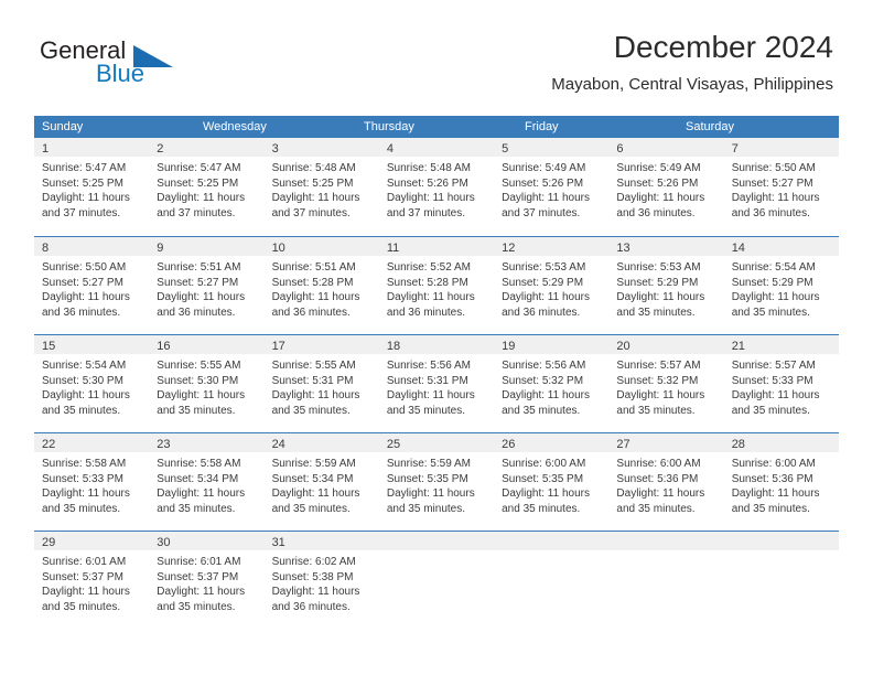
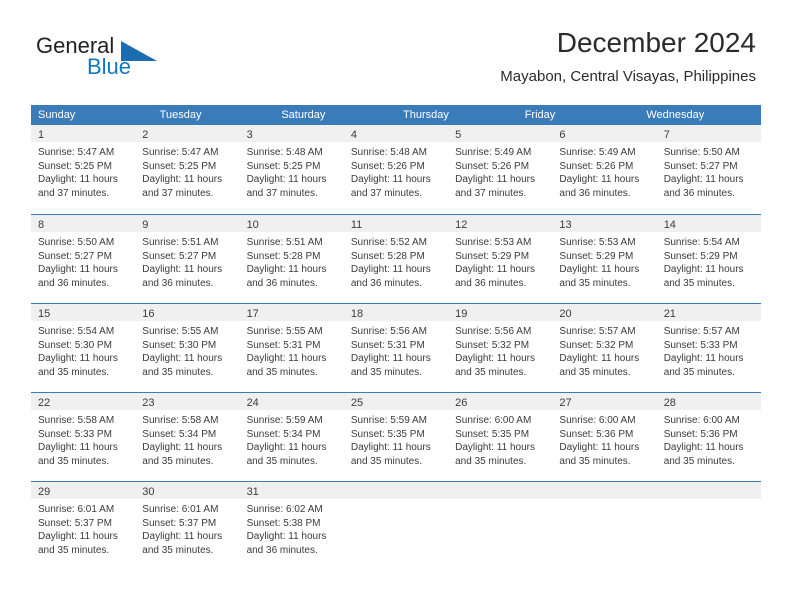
  General
  Blue
  December 2024
  Mayabon, Central Visayas, Philippines
  Sunday
+ Tuesday
- Wednesday
+ Saturday
  Thursday
  Friday
- Saturday
+ Wednesday
  1
  Sunrise: 5:47 AM
  Sunset: 5:25 PM
  Daylight: 11 hours
  and 37 minutes.
  2
  Sunrise: 5:47 AM
  Sunset: 5:25 PM
  Daylight: 11 hours
  and 37 minutes.
  3
  Sunrise: 5:48 AM
  Sunset: 5:25 PM
  Daylight: 11 hours
  and 37 minutes.
  4
  Sunrise: 5:48 AM
  Sunset: 5:26 PM
  Daylight: 11 hours
  and 37 minutes.
  5
  Sunrise: 5:49 AM
  Sunset: 5:26 PM
  Daylight: 11 hours
  and 37 minutes.
  6
  Sunrise: 5:49 AM
  Sunset: 5:26 PM
  Daylight: 11 hours
  and 36 minutes.
  7
  Sunrise: 5:50 AM
  Sunset: 5:27 PM
  Daylight: 11 hours
  and 36 minutes.
  8
  Sunrise: 5:50 AM
  Sunset: 5:27 PM
  Daylight: 11 hours
  and 36 minutes.
  9
  Sunrise: 5:51 AM
  Sunset: 5:27 PM
  Daylight: 11 hours
  and 36 minutes.
  10
  Sunrise: 5:51 AM
  Sunset: 5:28 PM
  Daylight: 11 hours
  and 36 minutes.
  11
  Sunrise: 5:52 AM
  Sunset: 5:28 PM
  Daylight: 11 hours
  and 36 minutes.
  12
  Sunrise: 5:53 AM
  Sunset: 5:29 PM
  Daylight: 11 hours
  and 36 minutes.
  13
  Sunrise: 5:53 AM
  Sunset: 5:29 PM
  Daylight: 11 hours
  and 35 minutes.
  14
  Sunrise: 5:54 AM
  Sunset: 5:29 PM
  Daylight: 11 hours
  and 35 minutes.
  15
  Sunrise: 5:54 AM
  Sunset: 5:30 PM
  Daylight: 11 hours
  and 35 minutes.
  16
  Sunrise: 5:55 AM
  Sunset: 5:30 PM
  Daylight: 11 hours
  and 35 minutes.
  17
  Sunrise: 5:55 AM
  Sunset: 5:31 PM
  Daylight: 11 hours
  and 35 minutes.
  18
  Sunrise: 5:56 AM
  Sunset: 5:31 PM
  Daylight: 11 hours
  and 35 minutes.
  19
  Sunrise: 5:56 AM
  Sunset: 5:32 PM
  Daylight: 11 hours
  and 35 minutes.
  20
  Sunrise: 5:57 AM
  Sunset: 5:32 PM
  Daylight: 11 hours
  and 35 minutes.
  21
  Sunrise: 5:57 AM
  Sunset: 5:33 PM
  Daylight: 11 hours
  and 35 minutes.
  22
  Sunrise: 5:58 AM
  Sunset: 5:33 PM
  Daylight: 11 hours
  and 35 minutes.
  23
  Sunrise: 5:58 AM
  Sunset: 5:34 PM
  Daylight: 11 hours
  and 35 minutes.
  24
  Sunrise: 5:59 AM
  Sunset: 5:34 PM
  Daylight: 11 hours
  and 35 minutes.
  25
  Sunrise: 5:59 AM
  Sunset: 5:35 PM
  Daylight: 11 hours
  and 35 minutes.
  26
  Sunrise: 6:00 AM
  Sunset: 5:35 PM
  Daylight: 11 hours
  and 35 minutes.
  27
  Sunrise: 6:00 AM
  Sunset: 5:36 PM
  Daylight: 11 hours
  and 35 minutes.
  28
  Sunrise: 6:00 AM
  Sunset: 5:36 PM
  Daylight: 11 hours
  and 35 minutes.
  29
  Sunrise: 6:01 AM
  Sunset: 5:37 PM
  Daylight: 11 hours
  and 35 minutes.
  30
  Sunrise: 6:01 AM
  Sunset: 5:37 PM
  Daylight: 11 hours
  and 35 minutes.
  31
  Sunrise: 6:02 AM
  Sunset: 5:38 PM
  Daylight: 11 hours
  and 36 minutes.
